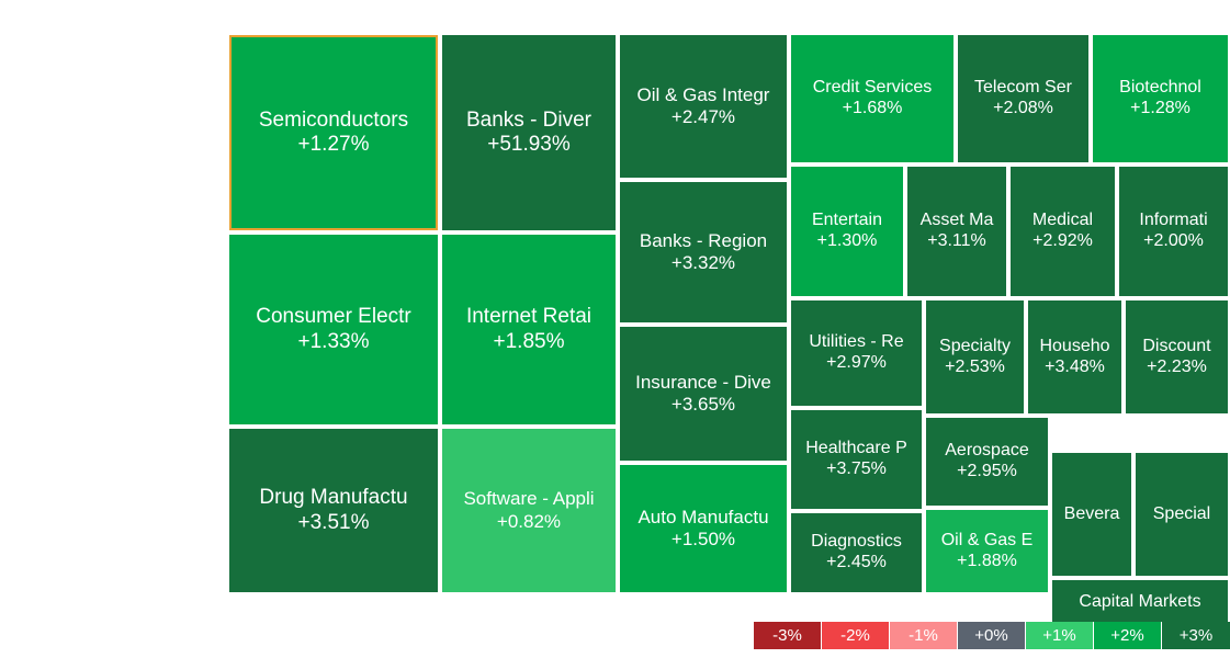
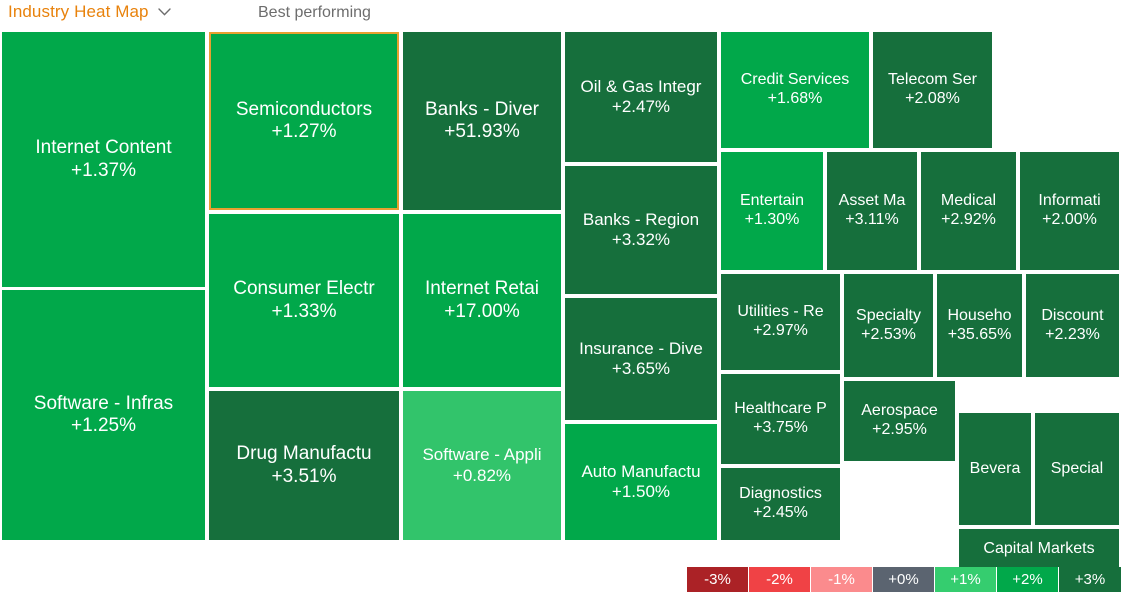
+ Industry Heat Map
+ Best performing
+ Internet Content
+ +1.37%
+ Software - Infras
+ +1.25%
  Semiconductors
  +1.27%
  Consumer Electr
  +1.33%
  Drug Manufactu
  +3.51%
  Banks - Diver
  +51.93%
  Internet Retai
- +1.85%
+ +17.00%
  Software - Appli
  +0.82%
  Oil & Gas Integr
  +2.47%
  Banks - Region
  +3.32%
  Insurance - Dive
  +3.65%
  Auto Manufactu
  +1.50%
  Credit Services
  +1.68%
  Telecom Ser
  +2.08%
- Biotechnol
- +1.28%
  Entertain
  +1.30%
  Asset Ma
  +3.11%
  Medical
  +2.92%
  Informati
  +2.00%
  Utilities - Re
  +2.97%
  Healthcare P
  +3.75%
  Diagnostics
  +2.45%
  Specialty
  +2.53%
  Househo
- +3.48%
+ +35.65%
  Discount
  +2.23%
  Aerospace
  +2.95%
- Oil & Gas E
- +1.88%
  Bevera
  Special
  Capital Markets
  -3%
  -2%
  -1%
  +0%
  +1%
  +2%
  +3%
